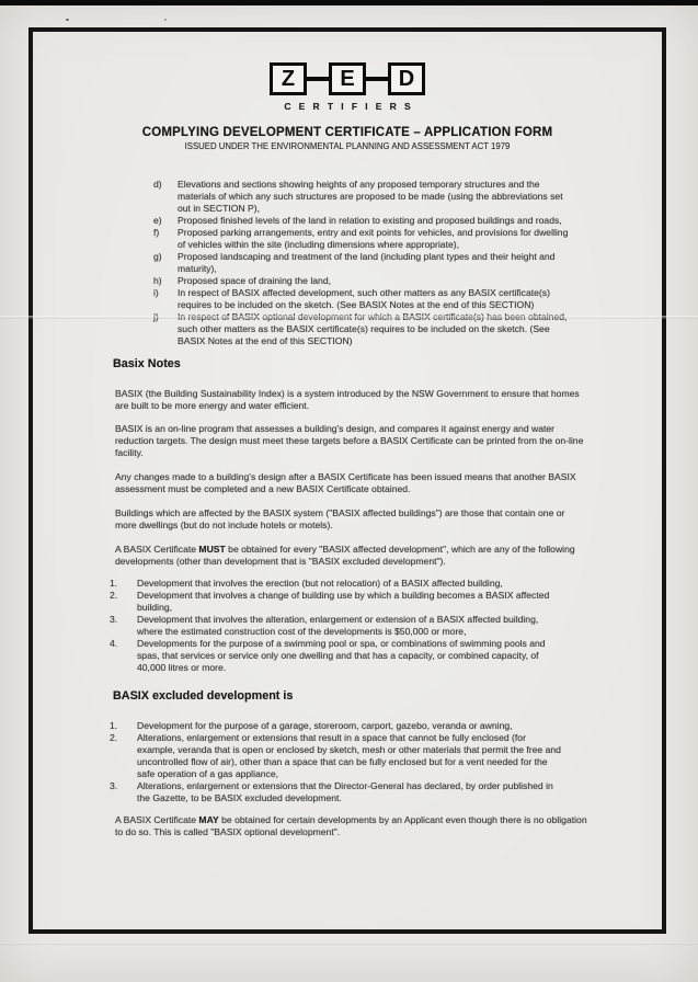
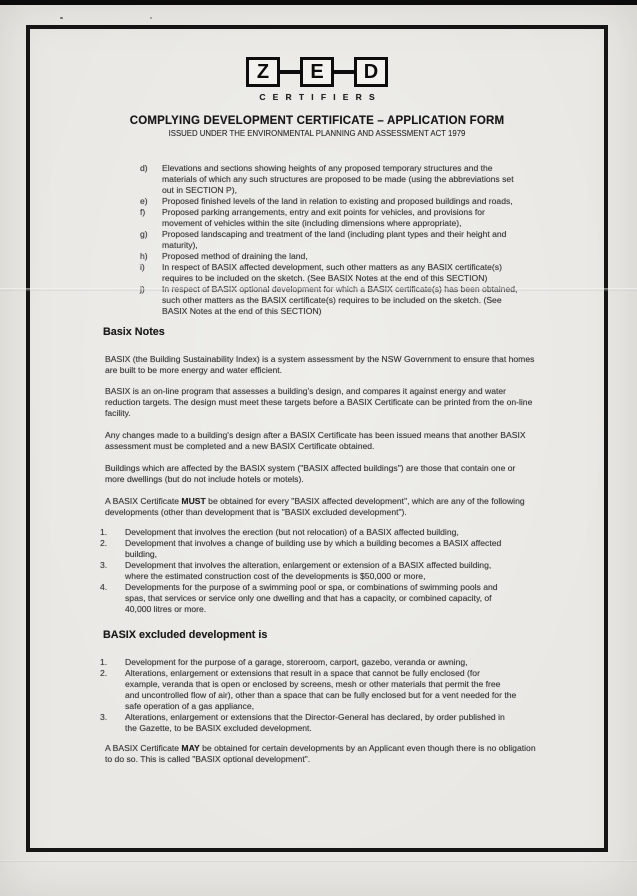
  Z
  E
  D
  CERTIFIERS
  COMPLYING DEVELOPMENT CERTIFICATE – APPLICATION FORM
  ISSUED UNDER THE ENVIRONMENTAL PLANNING AND ASSESSMENT ACT 1979
  d)
  Elevations and sections showing heights of any proposed temporary structures and the materials of which any such structures are proposed to be made (using the abbreviations set out in SECTION P),
  e)
  Proposed finished levels of the land in relation to existing and proposed buildings and roads,
  f)
- Proposed parking arrangements, entry and exit points for vehicles, and provisions for dwelling of vehicles within the site (including dimensions where appropriate),
+ Proposed parking arrangements, entry and exit points for vehicles, and provisions for movement of vehicles within the site (including dimensions where appropriate),
  g)
  Proposed landscaping and treatment of the land (including plant types and their height and maturity),
  h)
- Proposed space of draining the land,
+ Proposed method of draining the land,
  i)
  In respect of BASIX affected development, such other matters as any BASIX certificate(s) requires to be included on the sketch. (See BASIX Notes at the end of this SECTION)
  Basix Notes
- BASIX (the Building Sustainability Index) is a system introduced by the NSW Government to ensure that homes are built to be more energy and water efficient.
+ BASIX (the Building Sustainability Index) is a system assessment by the NSW Government to ensure that homes are built to be more energy and water efficient.
  BASIX is an on-line program that assesses a building's design, and compares it against energy and water reduction targets. The design must meet these targets before a BASIX Certificate can be printed from the on-line facility.
  Any changes made to a building's design after a BASIX Certificate has been issued means that another BASIX assessment must be completed and a new BASIX Certificate obtained.
  Buildings which are affected by the BASIX system ("BASIX affected buildings") are those that contain one or more dwellings (but do not include hotels or motels).
  A BASIX Certificate MUST be obtained for every "BASIX affected development", which are any of the following developments (other than development that is "BASIX excluded development").
  1.
  Development that involves the erection (but not relocation) of a BASIX affected building,
  2.
  Development that involves a change of building use by which a building becomes a BASIX affected building,
  3.
  Development that involves the alteration, enlargement or extension of a BASIX affected building, where the estimated construction cost of the developments is $50,000 or more,
  4.
  Developments for the purpose of a swimming pool or spa, or combinations of swimming pools and spas, that services or service only one dwelling and that has a capacity, or combined capacity, of 40,000 litres or more.
  BASIX excluded development is
  1.
  Development for the purpose of a garage, storeroom, carport, gazebo, veranda or awning,
  2.
- Alterations, enlargement or extensions that result in a space that cannot be fully enclosed (for example, veranda that is open or enclosed by sketch, mesh or other materials that permit the free and uncontrolled flow of air), other than a space that can be fully enclosed but for a vent needed for the safe operation of a gas appliance,
+ Alterations, enlargement or extensions that result in a space that cannot be fully enclosed (for example, veranda that is open or enclosed by screens, mesh or other materials that permit the free and uncontrolled flow of air), other than a space that can be fully enclosed but for a vent needed for the safe operation of a gas appliance,
  3.
  Alterations, enlargement or extensions that the Director-General has declared, by order published in the Gazette, to be BASIX excluded development.
  A BASIX Certificate MAY be obtained for certain developments by an Applicant even though there is no obligation to do so. This is called "BASIX optional development".
